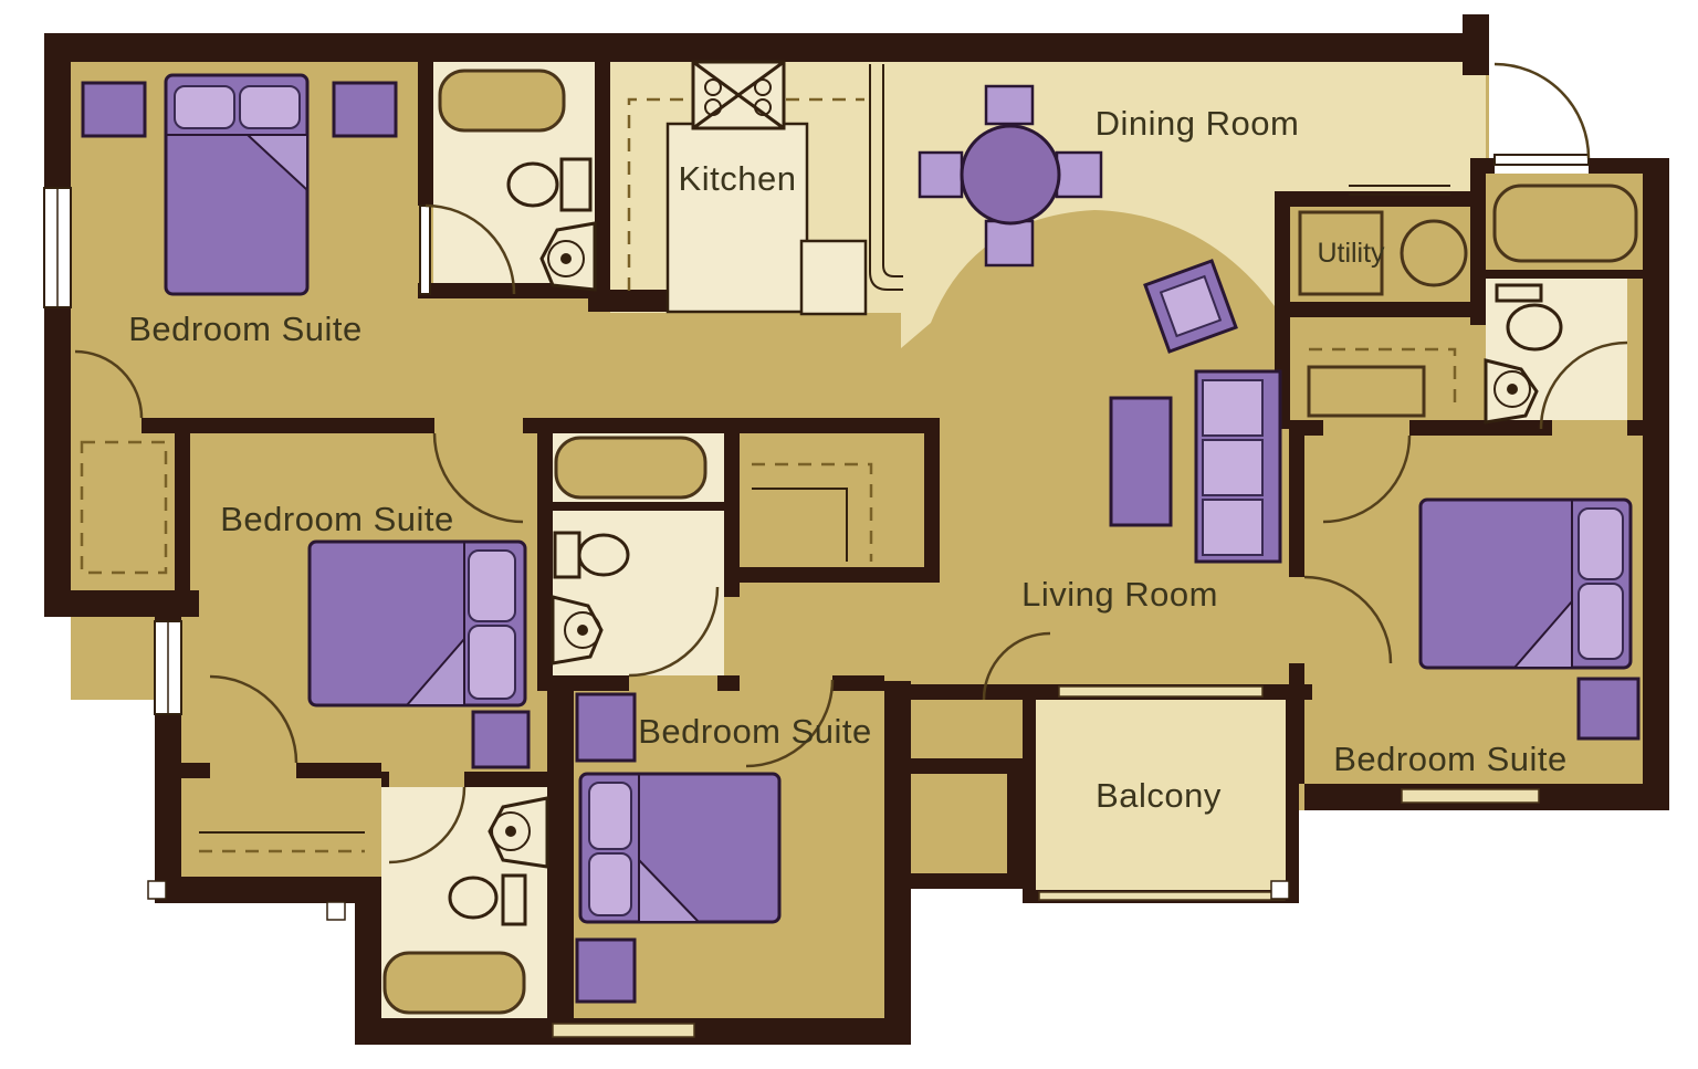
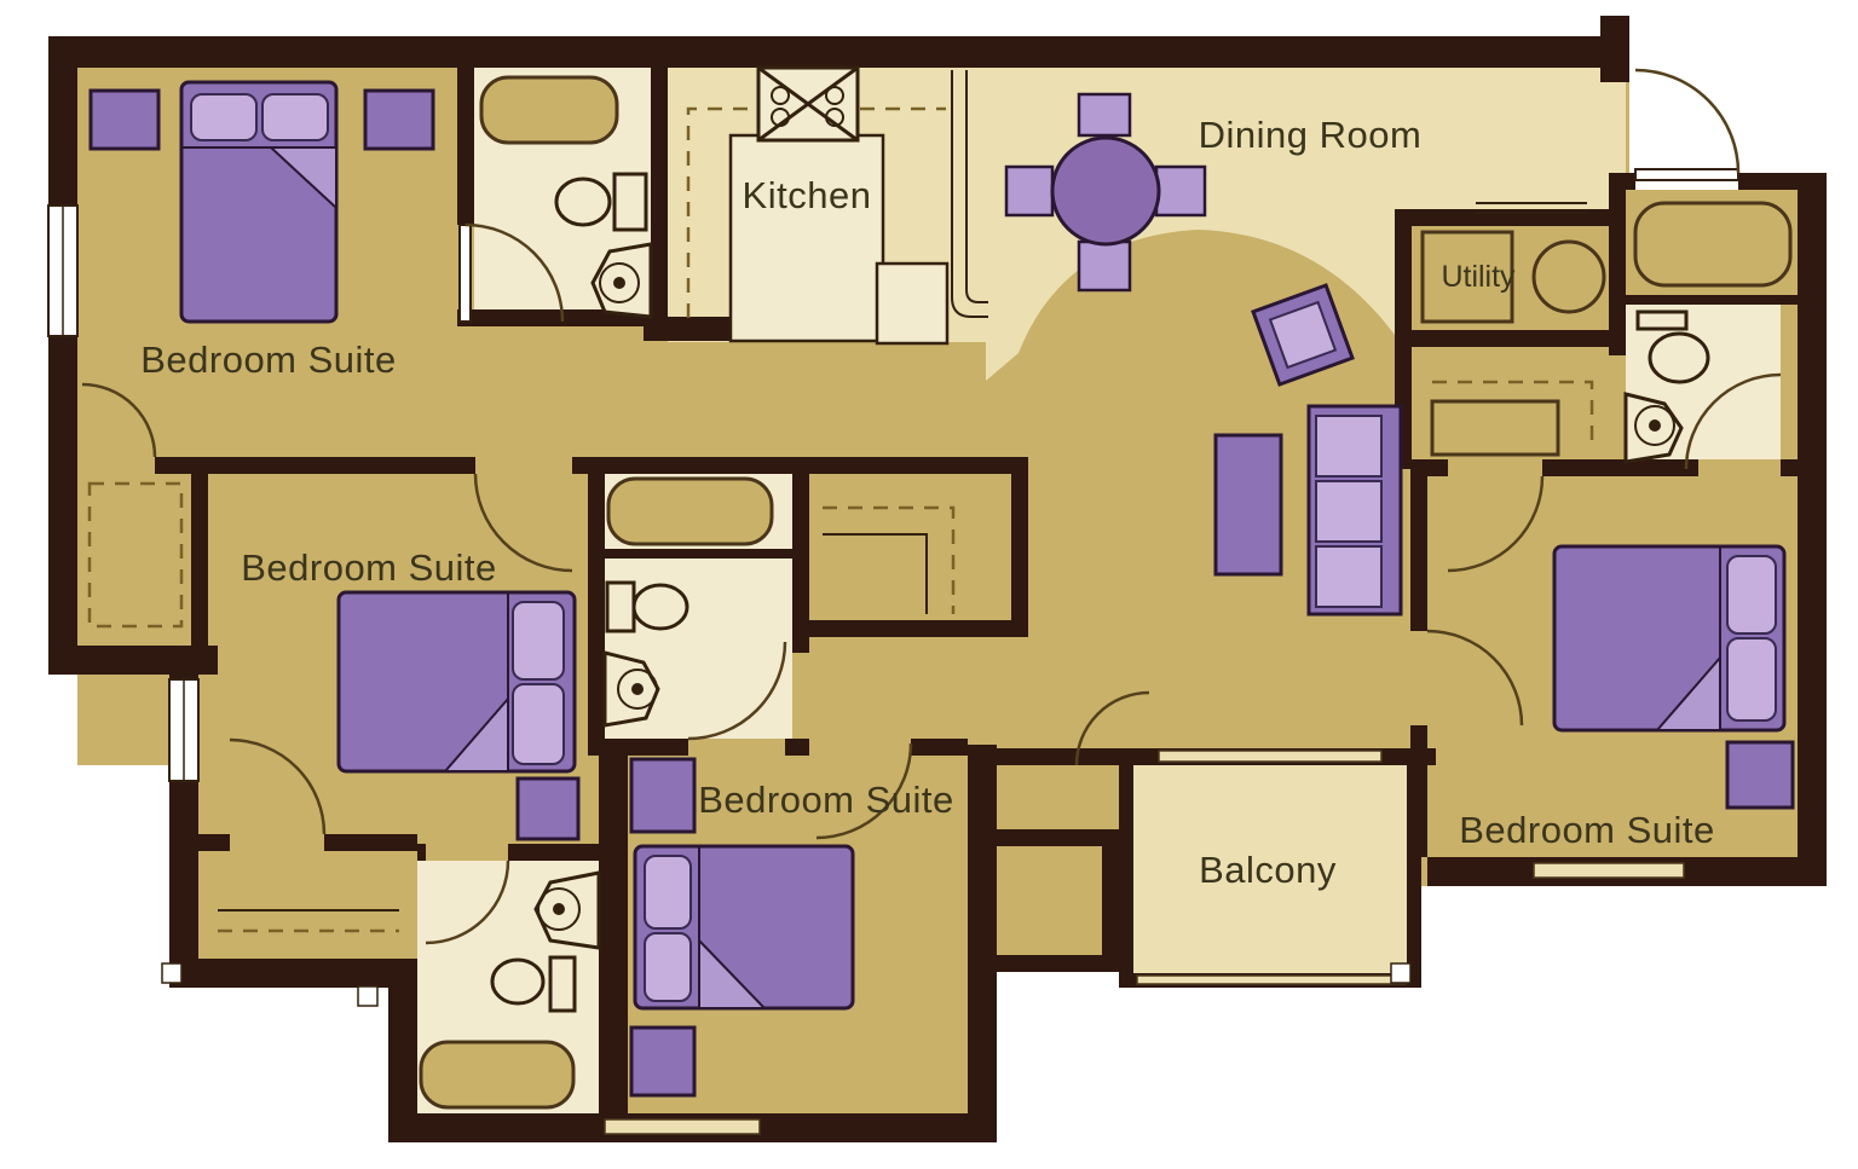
  Bedroom Suite
  Kitchen
  Dining Room
  Utility
  Bedroom Suite
  Bedroom Suite
- Living Room
  Balcony
  Bedroom Suite
